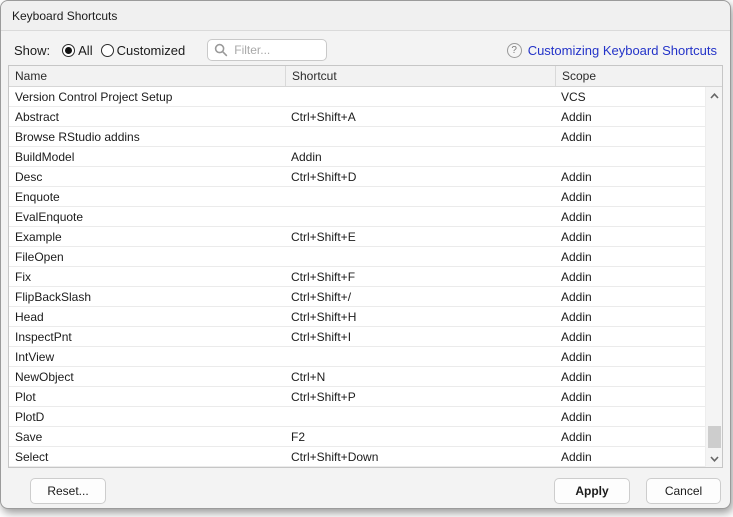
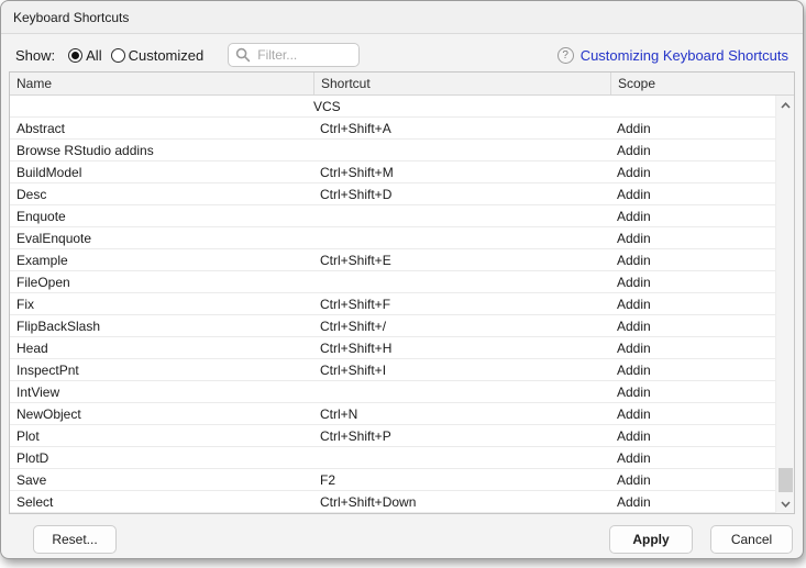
  Keyboard Shortcuts
  Show:
  All
  Customized
  Filter...
  ?
  Customizing Keyboard Shortcuts
  Name
  Shortcut
  Scope
- Version Control Project Setup
  VCS
  Abstract
  Ctrl+Shift+A
  Addin
  Browse RStudio addins
  Addin
  BuildModel
+ Ctrl+Shift+M
  Addin
  Desc
  Ctrl+Shift+D
  Addin
  Enquote
  Addin
  EvalEnquote
  Addin
  Example
  Ctrl+Shift+E
  Addin
  FileOpen
  Addin
  Fix
  Ctrl+Shift+F
  Addin
  FlipBackSlash
  Ctrl+Shift+/
  Addin
  Head
  Ctrl+Shift+H
  Addin
  InspectPnt
  Ctrl+Shift+I
  Addin
  IntView
  Addin
  NewObject
  Ctrl+N
  Addin
  Plot
  Ctrl+Shift+P
  Addin
  PlotD
  Addin
  Save
  F2
  Addin
  Select
  Ctrl+Shift+Down
  Addin
  Reset...
  Apply
  Cancel
